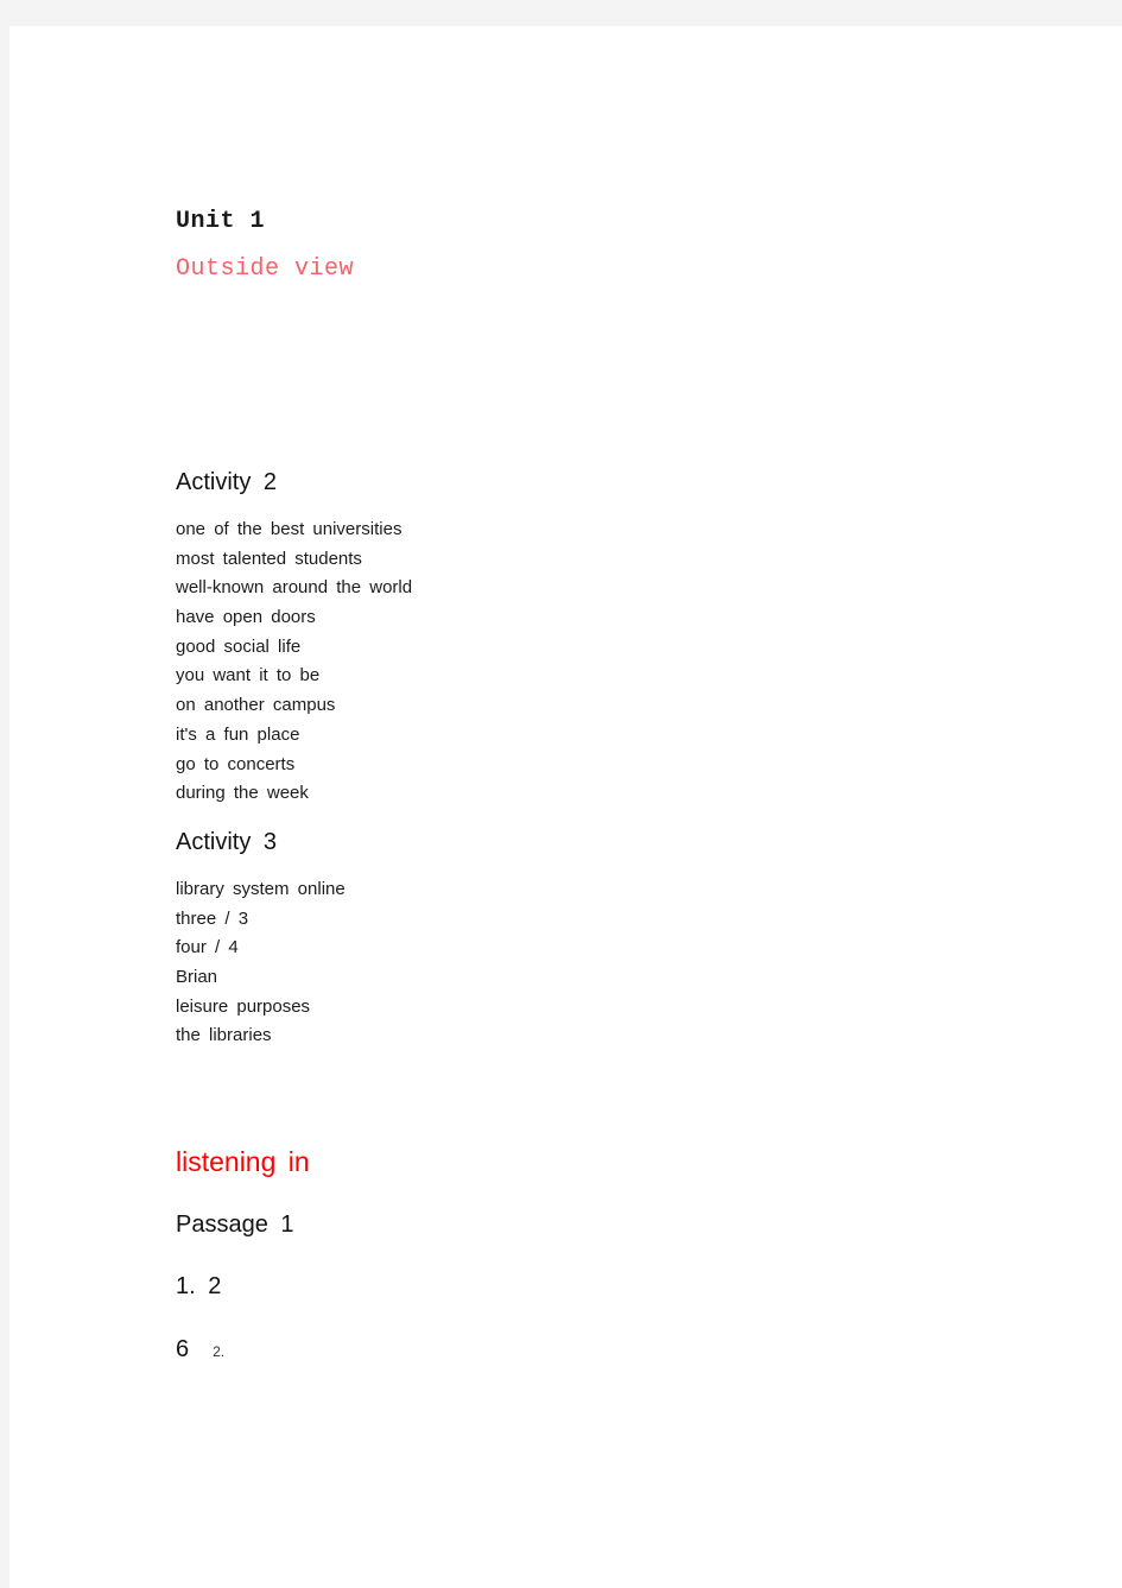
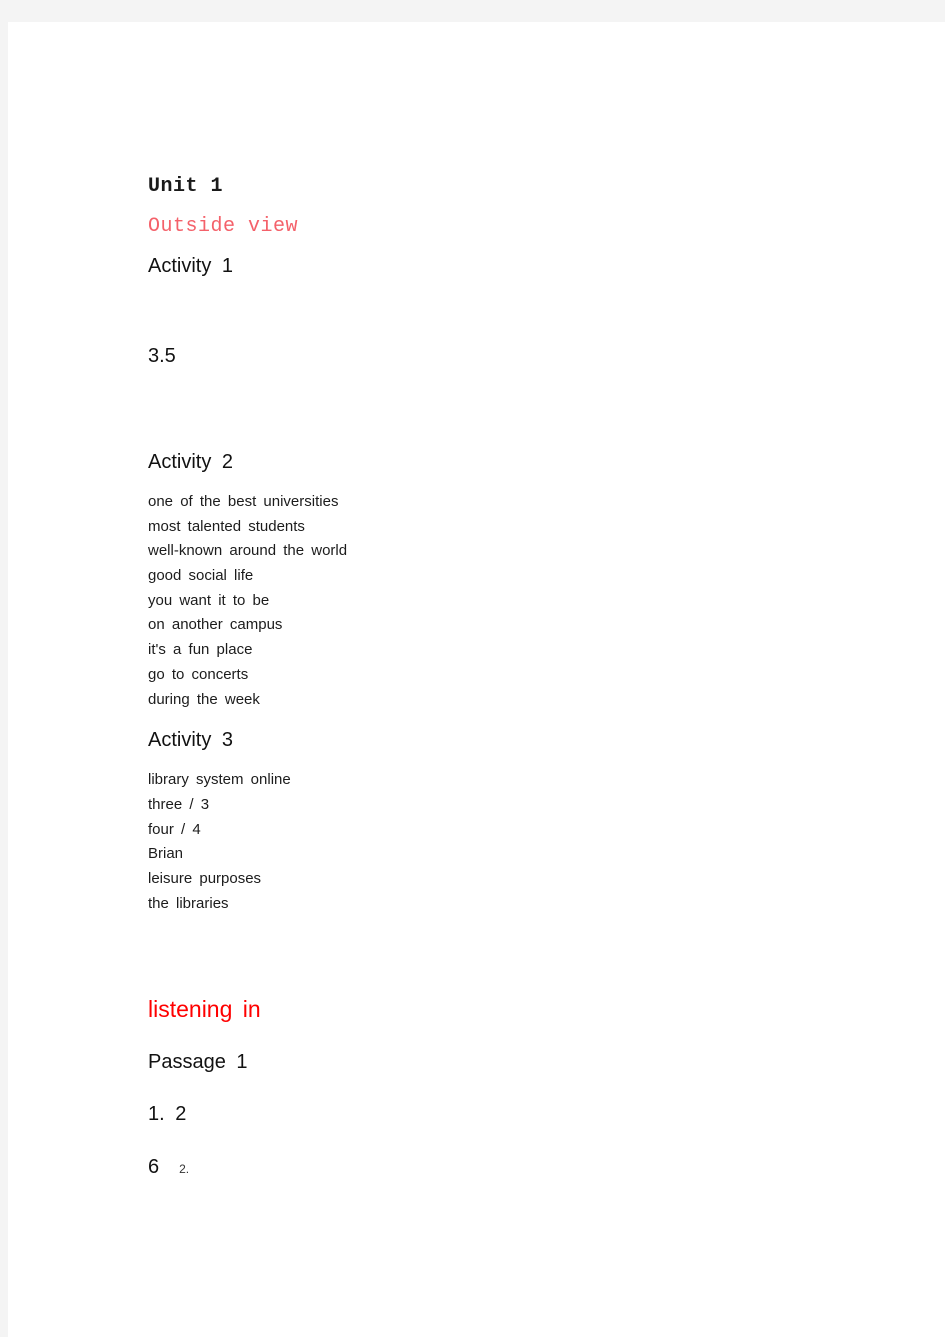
  Unit 1
  Outside view
+ Activity 1
+ 3.5
  Activity 2
  one of the best universities
  most talented students
  well-known around the world
- have open doors
  good social life
  you want it to be
  on another campus
  it's a fun place
  go to concerts
  during the week
  Activity 3
  library system online
  three / 3
  four / 4
  Brian
  leisure purposes
  the libraries
  listening in
  Passage 1
  1. 2
  6 2.
